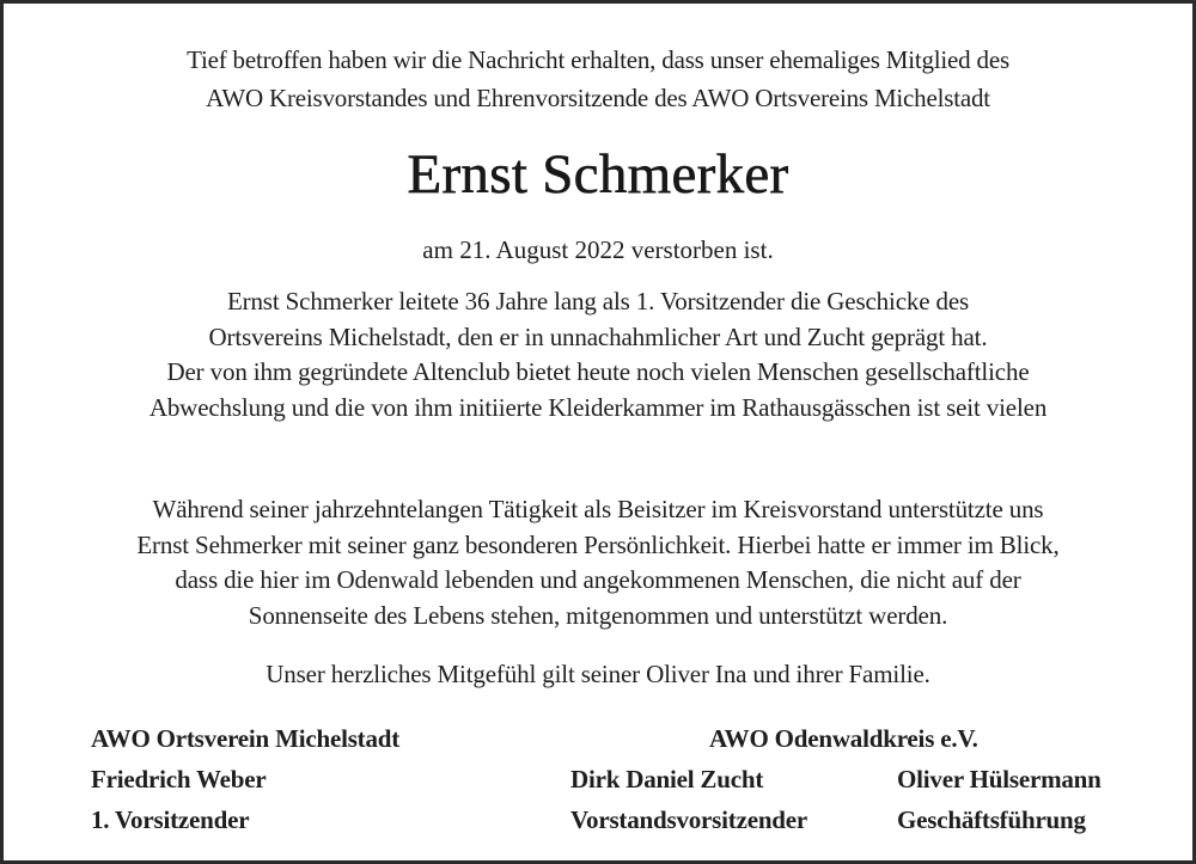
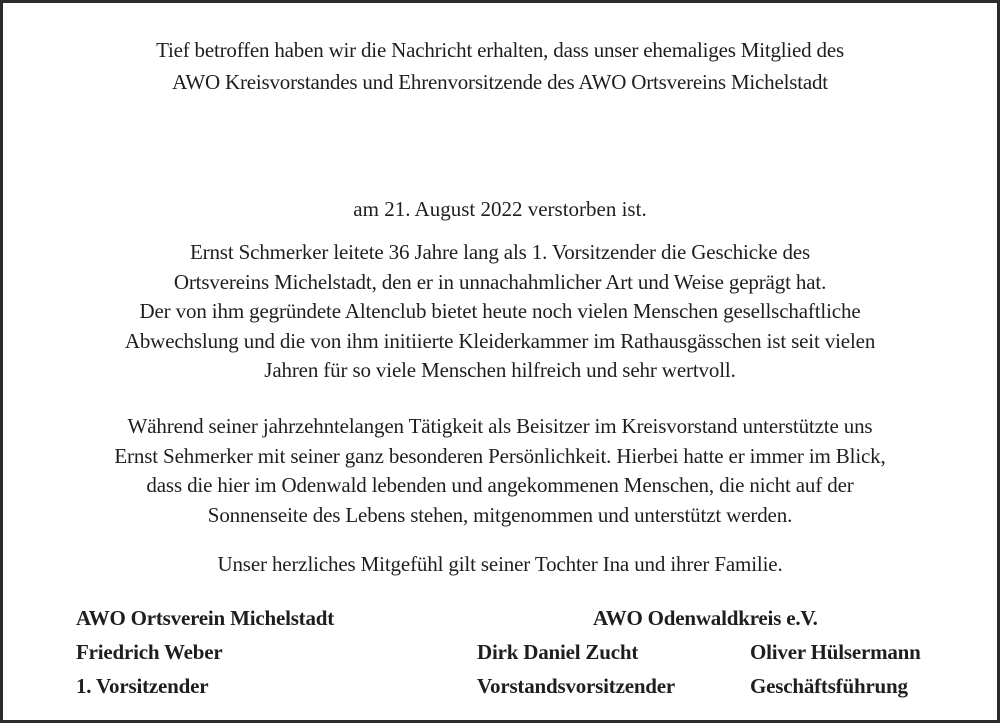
  Tief betroffen haben wir die Nachricht erhalten, dass unser ehemaliges Mitglied des
  AWO Kreisvorstandes und Ehrenvorsitzende des AWO Ortsvereins Michelstadt
- Ernst Schmerker
  am 21. August 2022 verstorben ist.
  Ernst Schmerker leitete 36 Jahre lang als 1. Vorsitzender die Geschicke des
- Ortsvereins Michelstadt, den er in unnachahmlicher Art und Zucht geprägt hat.
+ Ortsvereins Michelstadt, den er in unnachahmlicher Art und Weise geprägt hat.
  Der von ihm gegründete Altenclub bietet heute noch vielen Menschen gesellschaftliche
  Abwechslung und die von ihm initiierte Kleiderkammer im Rathausgässchen ist seit vielen
+ Jahren für so viele Menschen hilfreich und sehr wertvoll.
  Während seiner jahrzehntelangen Tätigkeit als Beisitzer im Kreisvorstand unterstützte uns
  Ernst Sehmerker mit seiner ganz besonderen Persönlichkeit. Hierbei hatte er immer im Blick,
  dass die hier im Odenwald lebenden und angekommenen Menschen, die nicht auf der
  Sonnenseite des Lebens stehen, mitgenommen und unterstützt werden.
- Unser herzliches Mitgefühl gilt seiner Oliver Ina und ihrer Familie.
+ Unser herzliches Mitgefühl gilt seiner Tochter Ina und ihrer Familie.
  AWO Ortsverein Michelstadt
  Friedrich Weber
  1. Vorsitzender
  AWO Odenwaldkreis e.V.
  Dirk Daniel Zucht
  Vorstandsvorsitzender
  Oliver Hülsermann
  Geschäftsführung
